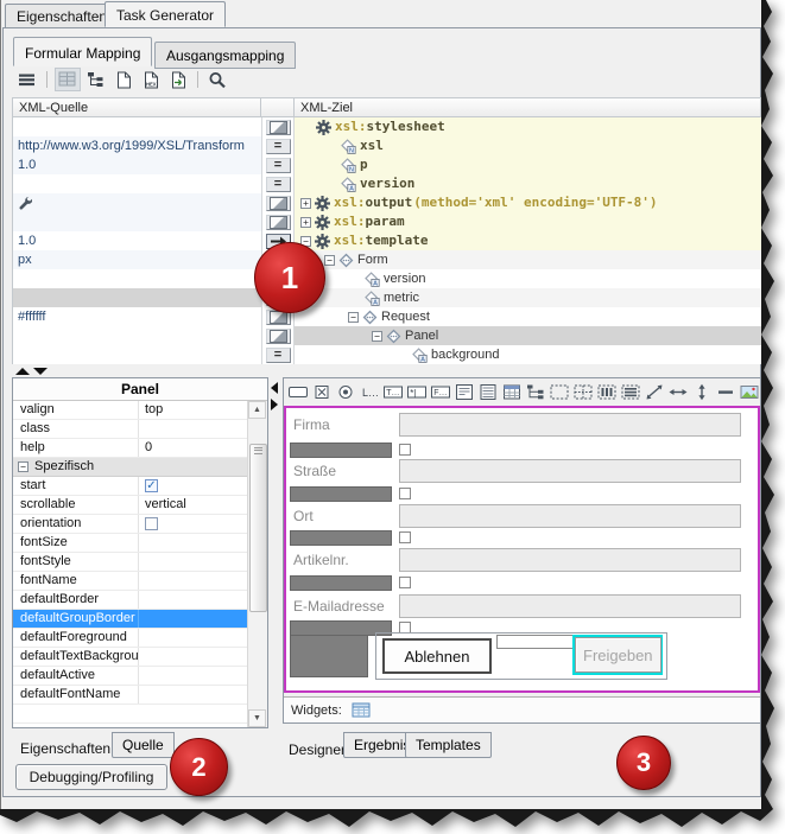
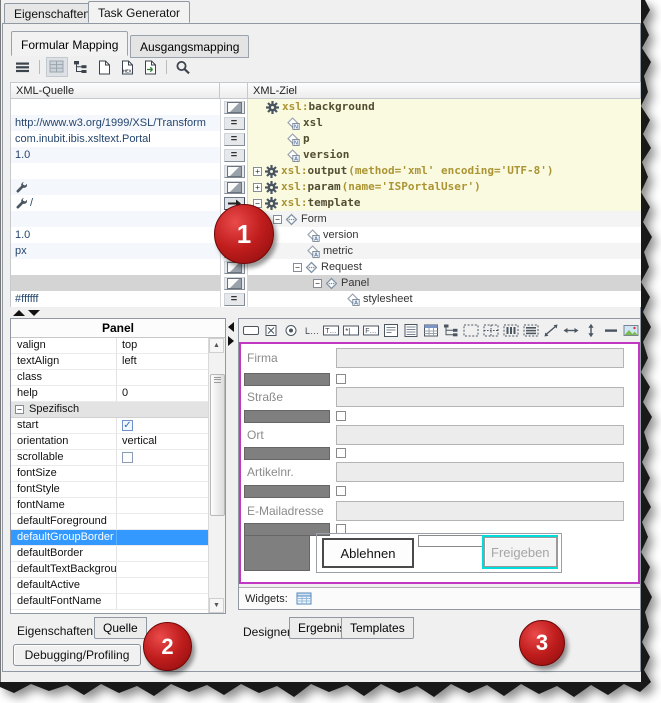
  Eigenschaften
  Task Generator
  Formular Mapping
  Ausgangsmapping
  XML-Quelle
  XML-Ziel
  http://www.w3.org/1999/XSL/Transform
+ com.inubit.ibis.xsltext.Portal
  1.0
+ /
  1.0
  px
  #ffffff
  =
  =
  =
  =
  xsl:
- stylesheet
+ background
  xsl
  p
  version
  +
  xsl:
  output
  (method='xml' encoding='UTF-8')
  +
  xsl:
  param
+ (name='ISPortalUser')
  −
  xsl:
  template
  −
  Form
  version
  metric
  −
  Request
  −
  Panel
- background
+ stylesheet
  Panel
  valign
  top
+ textAlign
+ left
  class
  help
  0
  −
  Spezifisch
  start
  ✓
- scrollable
+ orientation
  vertical
- orientation
+ scrollable
  fontSize
  fontStyle
  fontName
- defaultBorder
+ defaultForeground
  defaultGroupBorder
- defaultForeground
+ defaultBorder
  defaultTextBackgrou
  defaultActive
  defaultFontName
  Eigenschaften
  Quelle
  Debugging/Profiling
  L…
  *|
  Firma
  Straße
  Ort
  Artikelnr.
  E-Mailadresse
  Ablehnen
  Freigeben
  Widgets:
  Designe
  Ergebni
  Templates
  1
  2
  3
